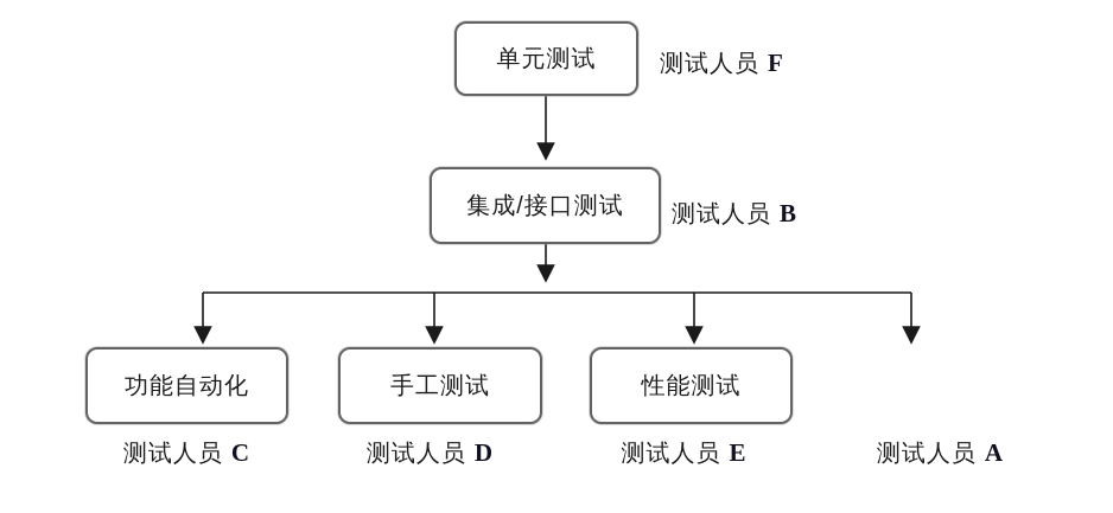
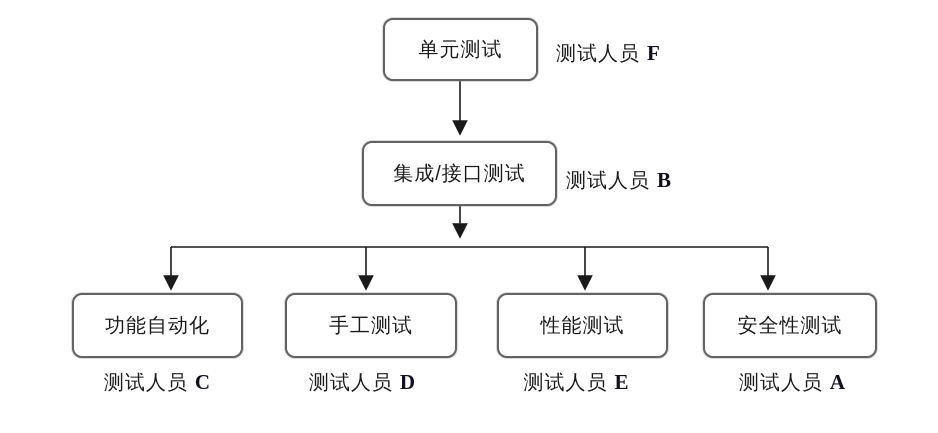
  单元测试
  集成/接口测试
  功能自动化
  手工测试
  性能测试
+ 安全性测试
  测试人员 F
  测试人员 B
  测试人员 C
  测试人员 D
  测试人员 E
  测试人员 A
